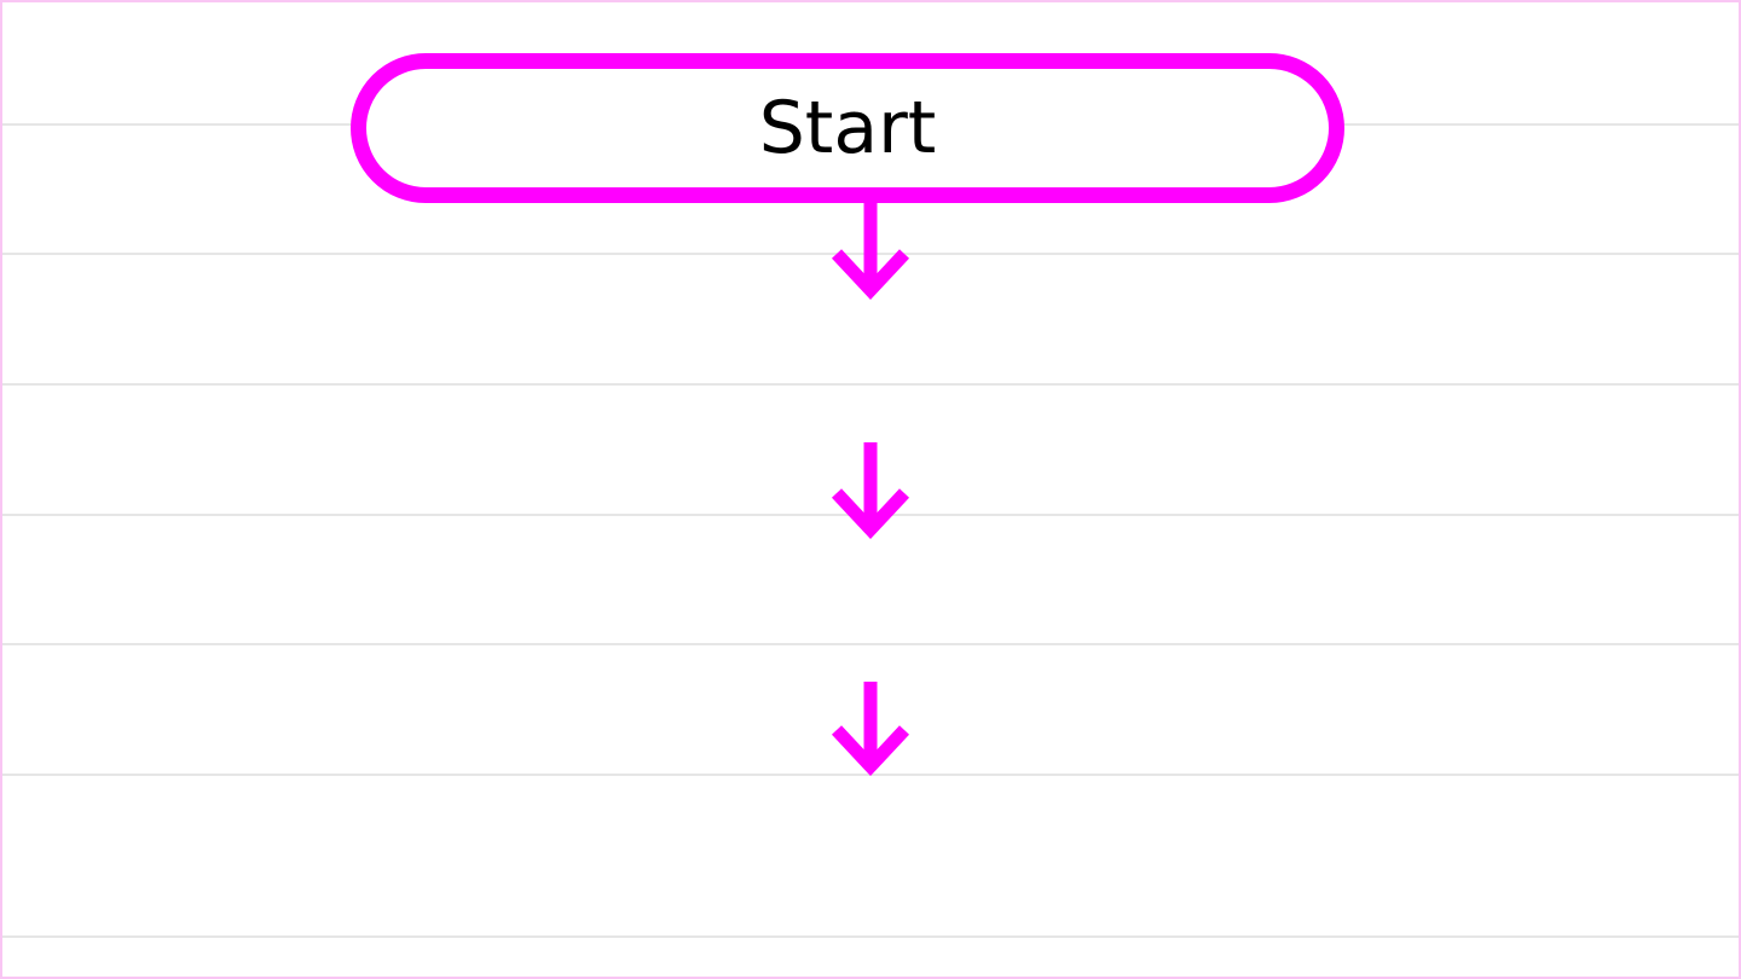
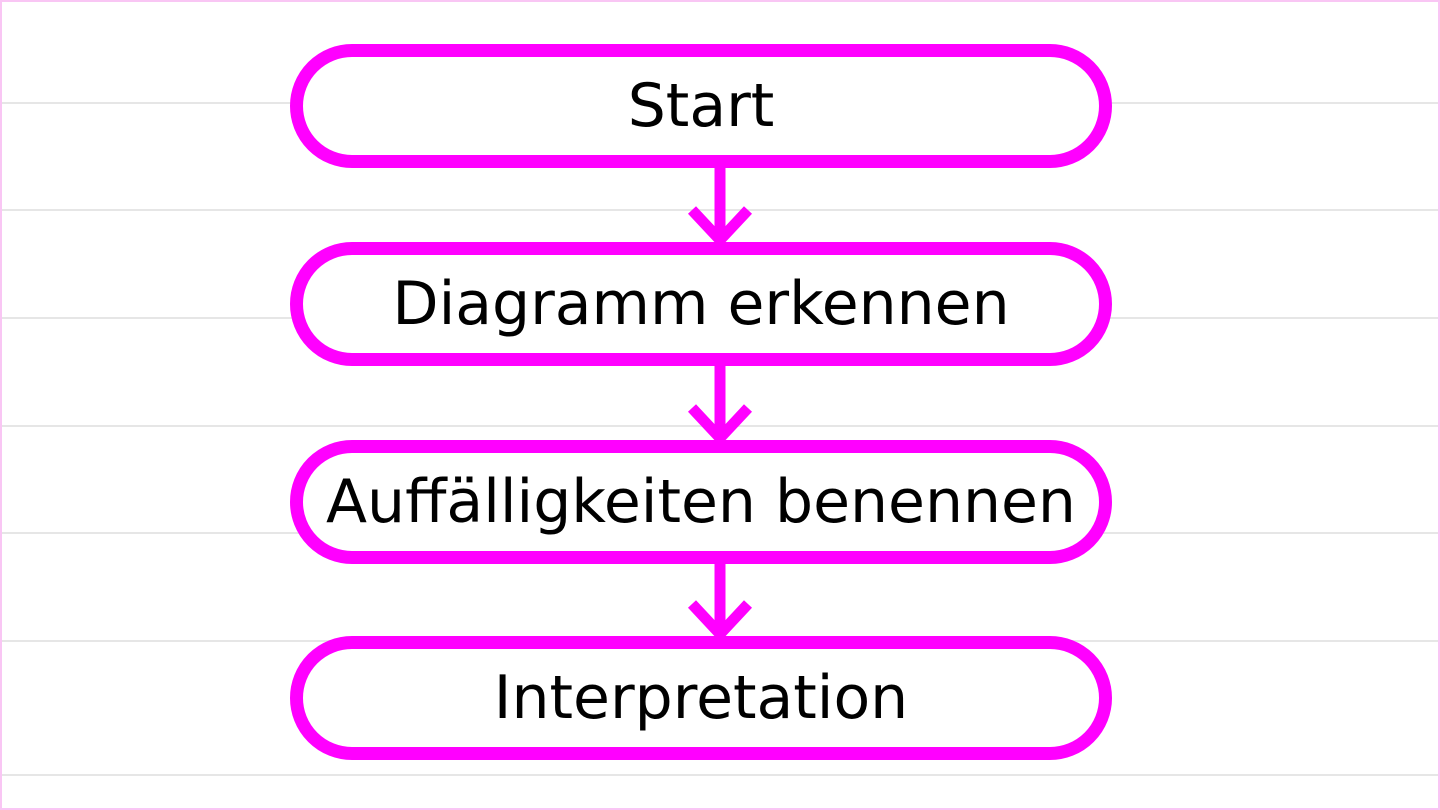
  Start
+ Diagramm erkennen
+ Auffälligkeiten benennen
+ Interpretation
